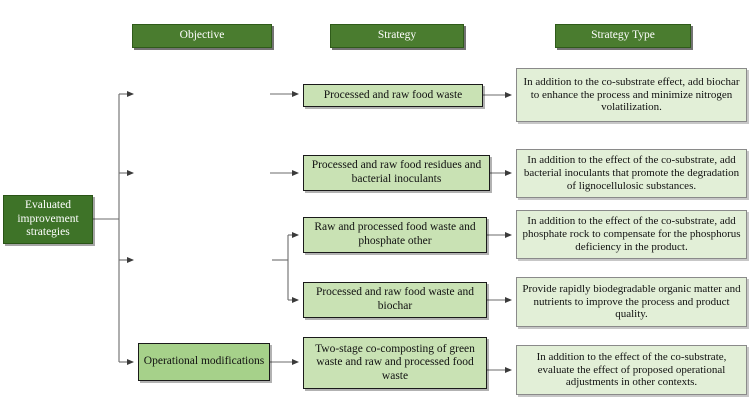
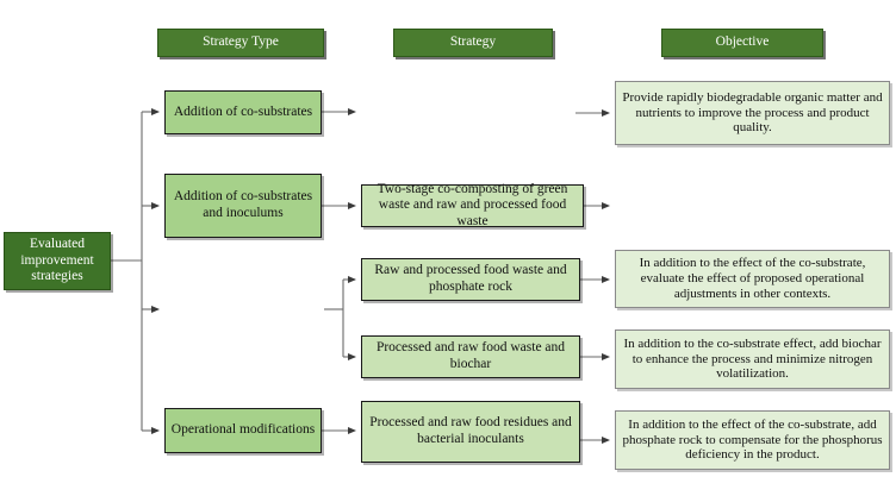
- Objective
+ Strategy Type
  Strategy
- Strategy Type
+ Objective
  Evaluated improvement strategies
+ Addition of co-substrates
+ Addition of co-substrates and inoculums
  Operational modifications
- Processed and raw food waste
- Processed and raw food residues and bacterial inoculants
+ Two-stage co-composting of green waste and raw and processed food waste
- Raw and processed food waste and phosphate other
+ Raw and processed food waste and phosphate rock
  Processed and raw food waste and biochar
- Two-stage co-composting of green waste and raw and processed food waste
+ Processed and raw food residues and bacterial inoculants
- In addition to the co-substrate effect, add biochar to enhance the process and minimize nitrogen volatilization.
+ Provide rapidly biodegradable organic matter and nutrients to improve the process and product quality.
- In addition to the effect of the co-substrate, add bacterial inoculants that promote the degradation of lignocellulosic substances.
- In addition to the effect of the co-substrate, add phosphate rock to compensate for the phosphorus deficiency in the product.
+ In addition to the effect of the co-substrate, evaluate the effect of proposed operational adjustments in other contexts.
- Provide rapidly biodegradable organic matter and nutrients to improve the process and product quality.
+ In addition to the co-substrate effect, add biochar to enhance the process and minimize nitrogen volatilization.
- In addition to the effect of the co-substrate, evaluate the effect of proposed operational adjustments in other contexts.
+ In addition to the effect of the co-substrate, add phosphate rock to compensate for the phosphorus deficiency in the product.
